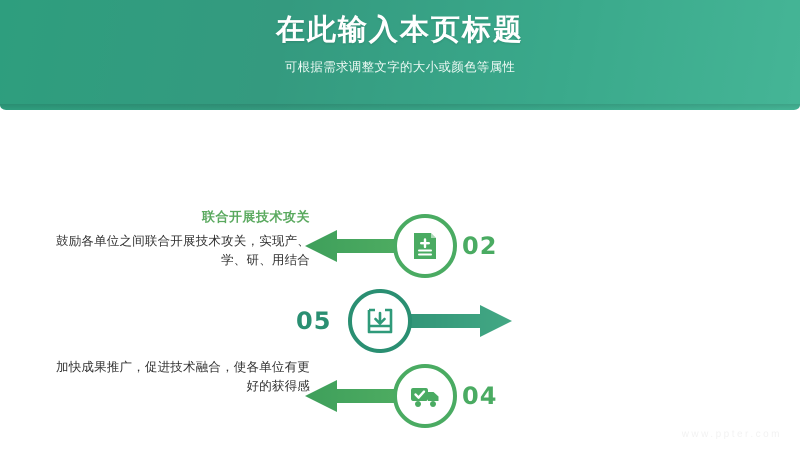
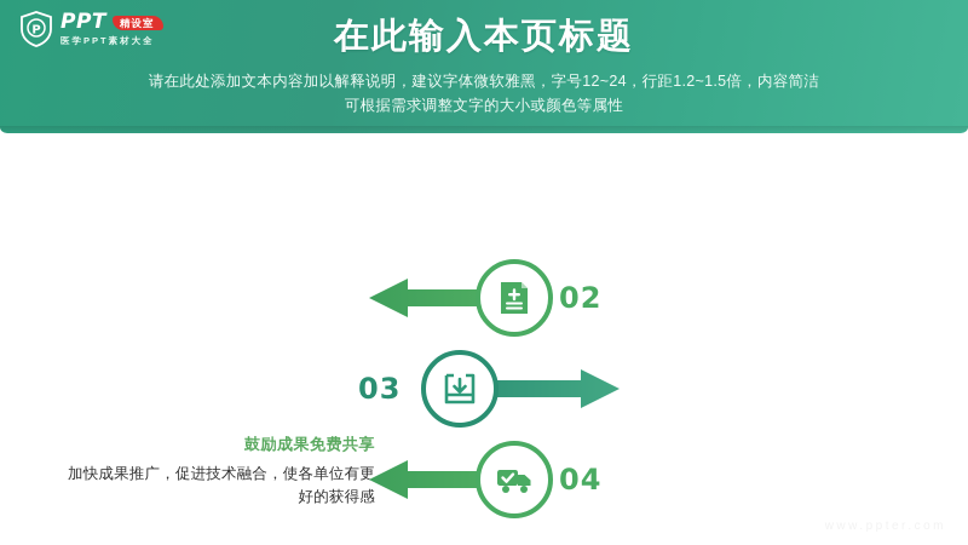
+ P
+ PPT
+ 精设室
+ 医学PPT素材大全
  在此输入本页标题
+ 请在此处添加文本内容加以解释说明，建议字体微软雅黑，字号12~24，行距1.2~1.5倍，内容简洁
  可根据需求调整文字的大小或颜色等属性
  02
- 联合开展技术攻关
- 鼓励各单位之间联合开展技术攻关，实现产、学、研、用结合
- 05
+ 03
  04
+ 鼓励成果免费共享
  加快成果推广，促进技术融合，使各单位有更好的获得感
